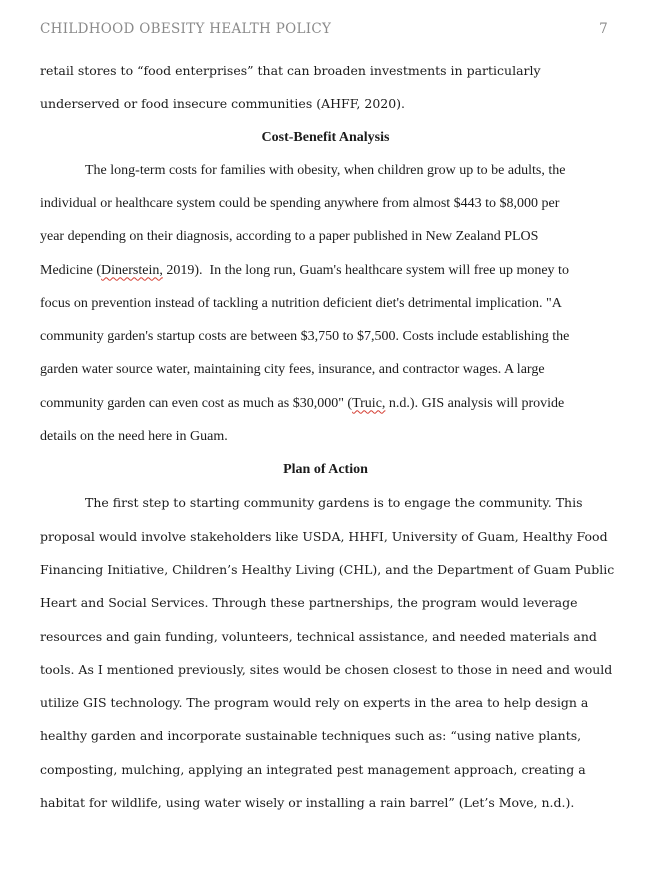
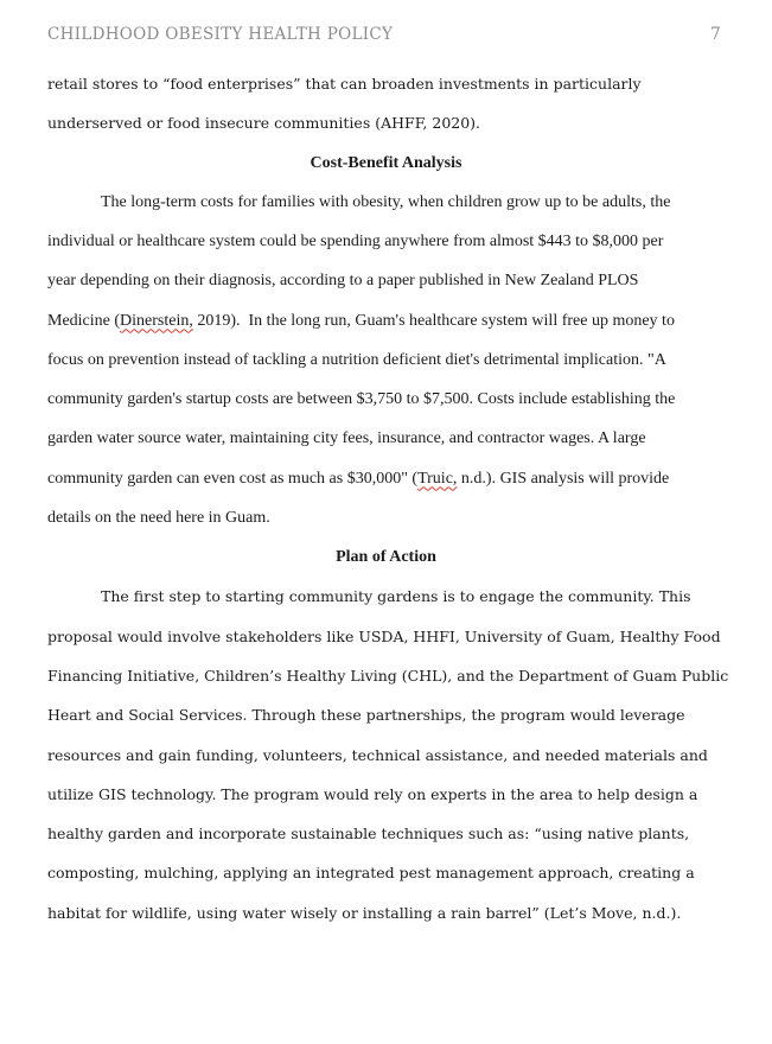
  CHILDHOOD OBESITY HEALTH POLICY
  7
  retail stores to “food enterprises” that can broaden investments in particularly
  underserved or food insecure communities (AHFF, 2020).
  Cost-Benefit Analysis
  The long-term costs for families with obesity, when children grow up to be adults, the
  individual or healthcare system could be spending anywhere from almost $443 to $8,000 per
  year depending on their diagnosis, according to a paper published in New Zealand PLOS
  Medicine (Dinerstein, 2019). In the long run, Guam's healthcare system will free up money to
  focus on prevention instead of tackling a nutrition deficient diet's detrimental implication. "A
  community garden's startup costs are between $3,750 to $7,500. Costs include establishing the
  garden water source water, maintaining city fees, insurance, and contractor wages. A large
  community garden can even cost as much as $30,000" (Truic, n.d.). GIS analysis will provide
  details on the need here in Guam.
  Plan of Action
  The first step to starting community gardens is to engage the community. This
  proposal would involve stakeholders like USDA, HHFI, University of Guam, Healthy Food
  Financing Initiative, Children’s Healthy Living (CHL), and the Department of Guam Public
  Heart and Social Services. Through these partnerships, the program would leverage
  resources and gain funding, volunteers, technical assistance, and needed materials and
- tools. As I mentioned previously, sites would be chosen closest to those in need and would
  utilize GIS technology. The program would rely on experts in the area to help design a
  healthy garden and incorporate sustainable techniques such as: “using native plants,
  composting, mulching, applying an integrated pest management approach, creating a
  habitat for wildlife, using water wisely or installing a rain barrel” (Let’s Move, n.d.).
